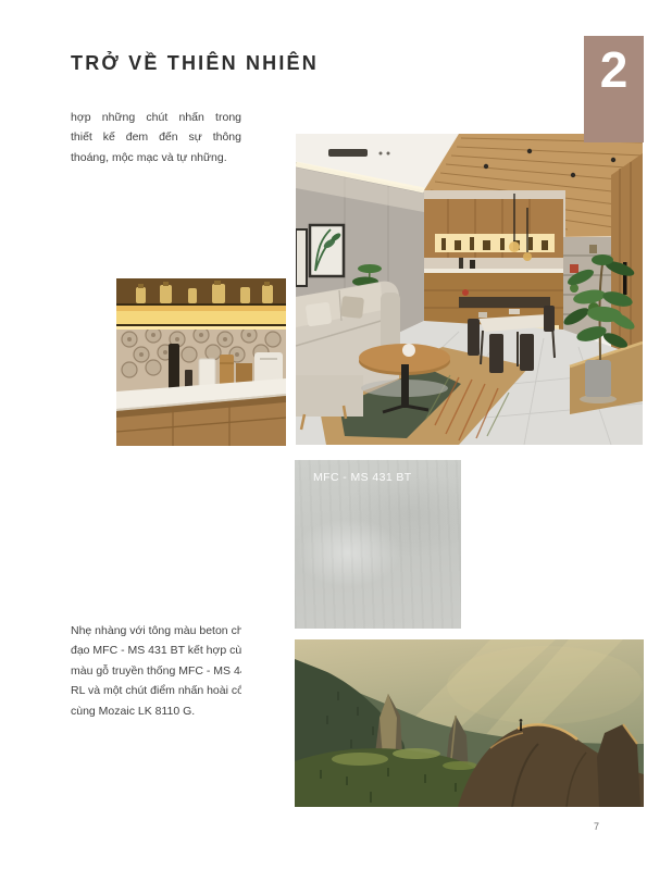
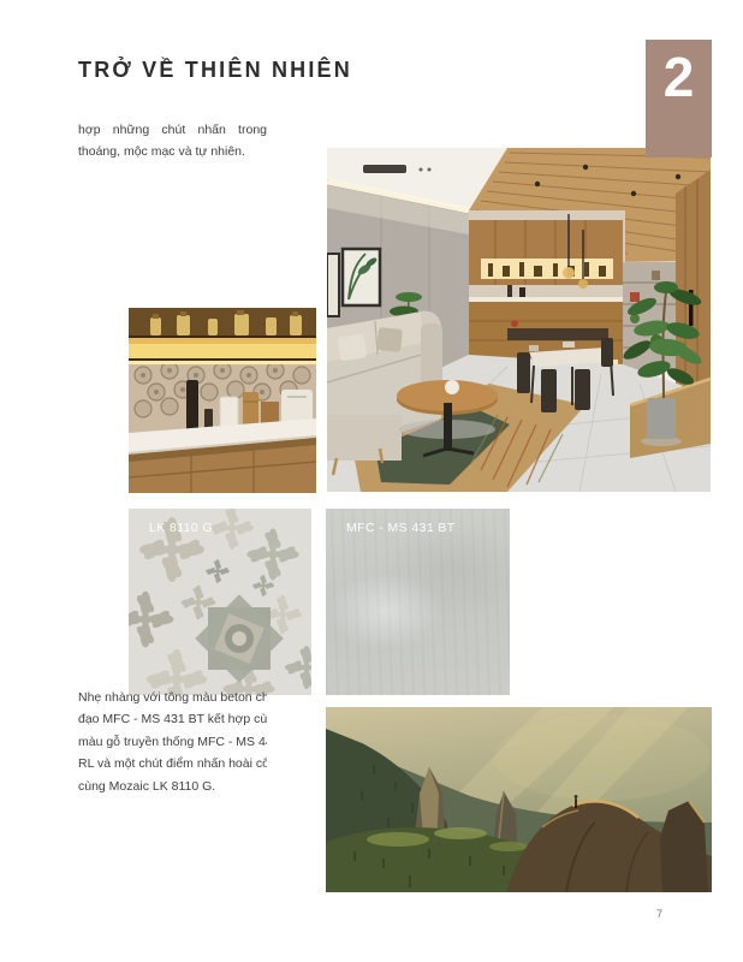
  TRỞ VỀ THIÊN NHIÊN
  2
  hợp những chút nhấn trong
- thiết kế đem đến sự thông
- thoáng, mộc mạc và tự những.
+ thoáng, mộc mạc và tự nhiên.
+ LK 8110 G
  MFC - MS 431 BT
  Nhẹ nhàng với tông màu beton ch
  đạo MFC - MS 431 BT kết hợp cù
  màu gỗ truyền thống MFC - MS 4
  RL và một chút điểm nhấn hoài cổ
  cùng Mozaic LK 8110 G.
  7
